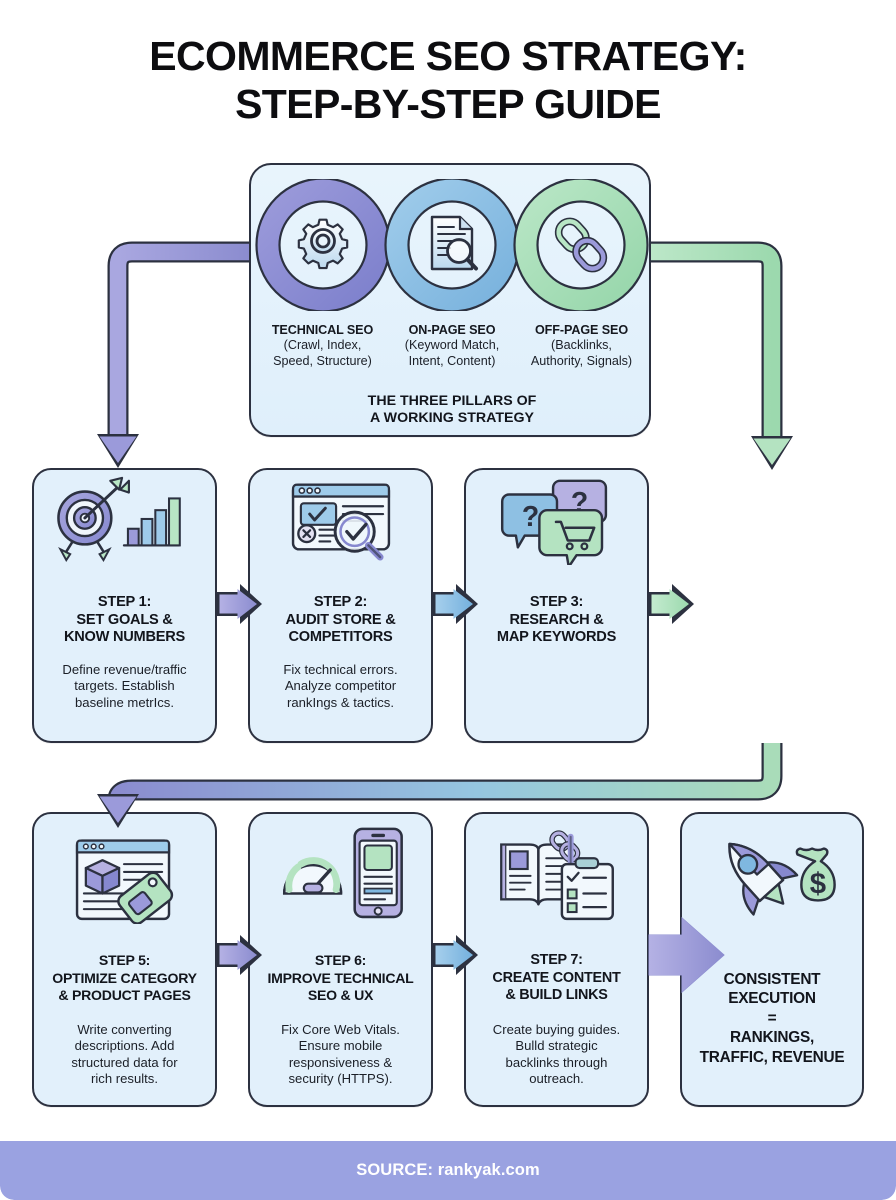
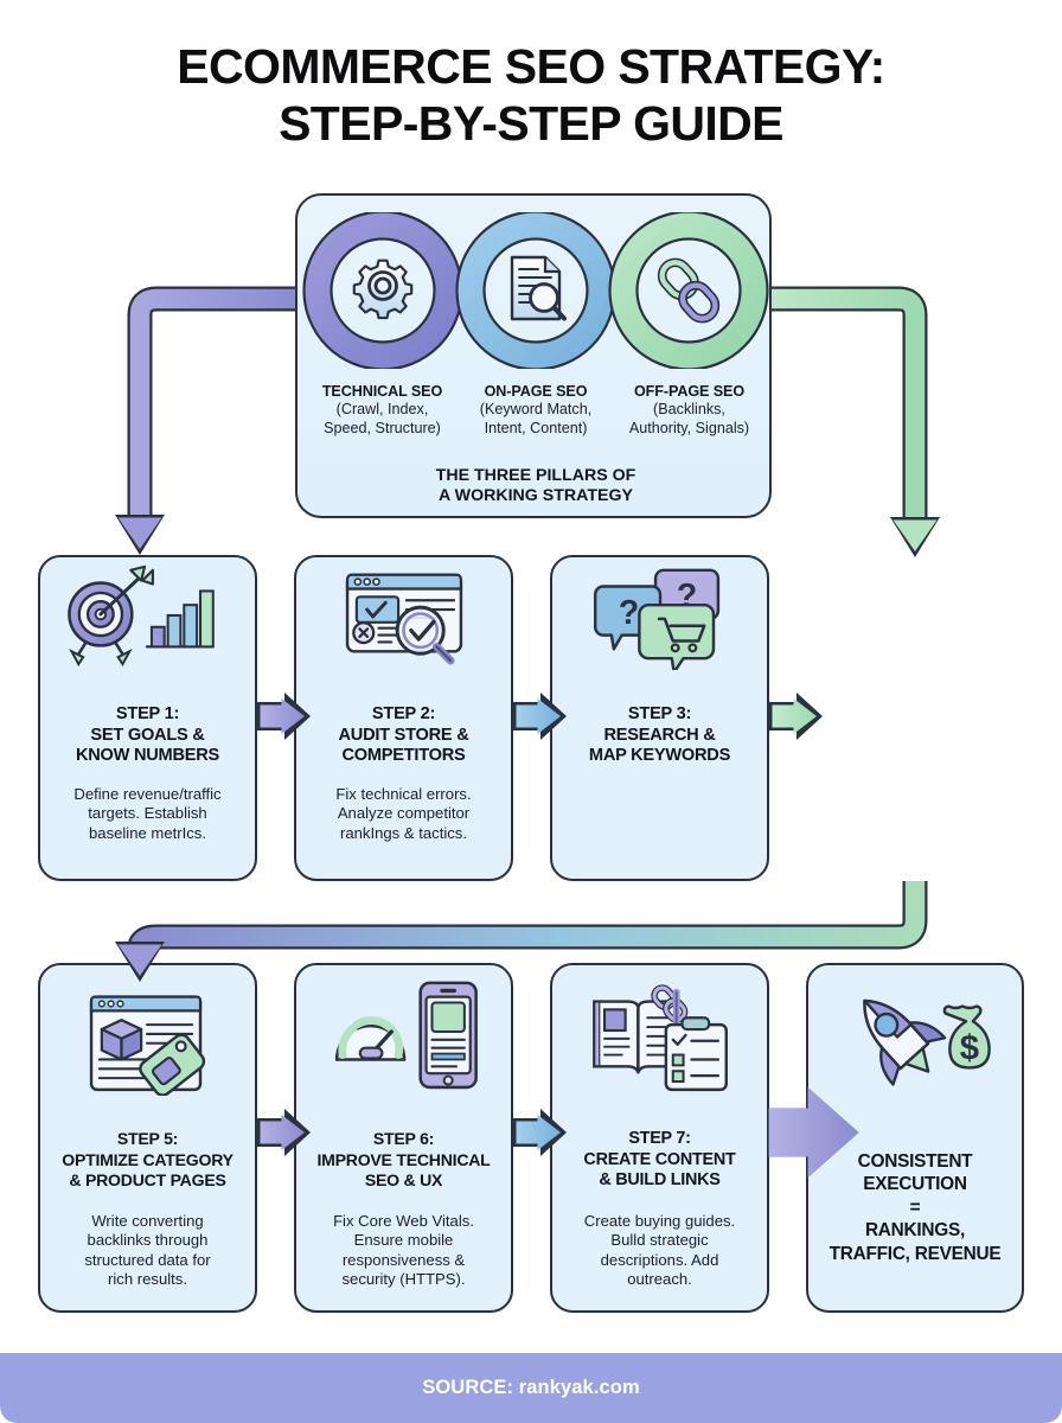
  ECOMMERCE SEO STRATEGY:
  STEP-BY-STEP GUIDE
  TECHNICAL SEO
  (Crawl, Index,
  Speed, Structure)
  ON-PAGE SEO
  (Keyword Match,
  Intent, Content)
  OFF-PAGE SEO
  (Backlinks,
  Authority, Signals)
  THE THREE PILLARS OF
  A WORKING STRATEGY
  STEP 1:
  SET GOALS &
  KNOW NUMBERS
  Define revenue/traffic
  targets. Establish
  baseline metrIcs.
  STEP 2:
  AUDIT STORE &
  COMPETITORS
  Fix technical errors.
  Analyze competitor
  rankIngs & tactics.
  ?
  ?
  STEP 3:
  RESEARCH &
  MAP KEYWORDS
  STEP 5:
  OPTIMIZE CATEGORY
  & PRODUCT PAGES
  Write converting
- descriptions. Add
+ backlinks through
  structured data for
  rich results.
  STEP 6:
  IMPROVE TECHNICAL
  SEO & UX
  Fix Core Web Vitals.
  Ensure mobile
  responsiveness &
  security (HTTPS).
  STEP 7:
  CREATE CONTENT
  & BUILD LINKS
  Create buying guides.
  Bulld strategic
- backlinks through
+ descriptions. Add
  outreach.
  $
  CONSISTENT
  EXECUTION
  =
  RANKINGS,
  TRAFFIC, REVENUE
  SOURCE: rankyak.com
